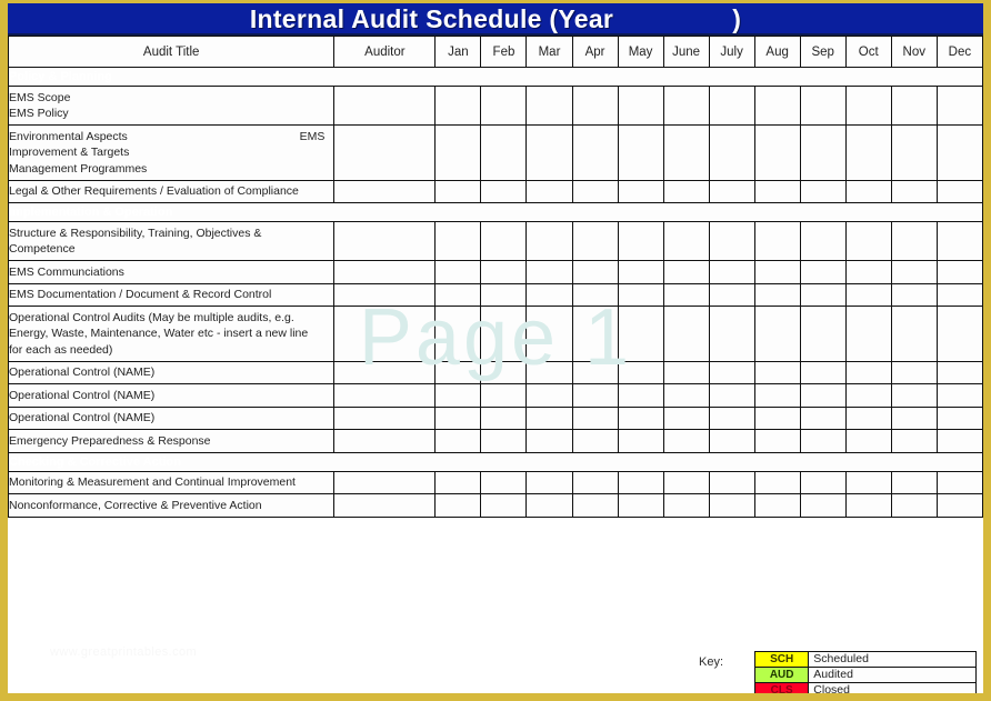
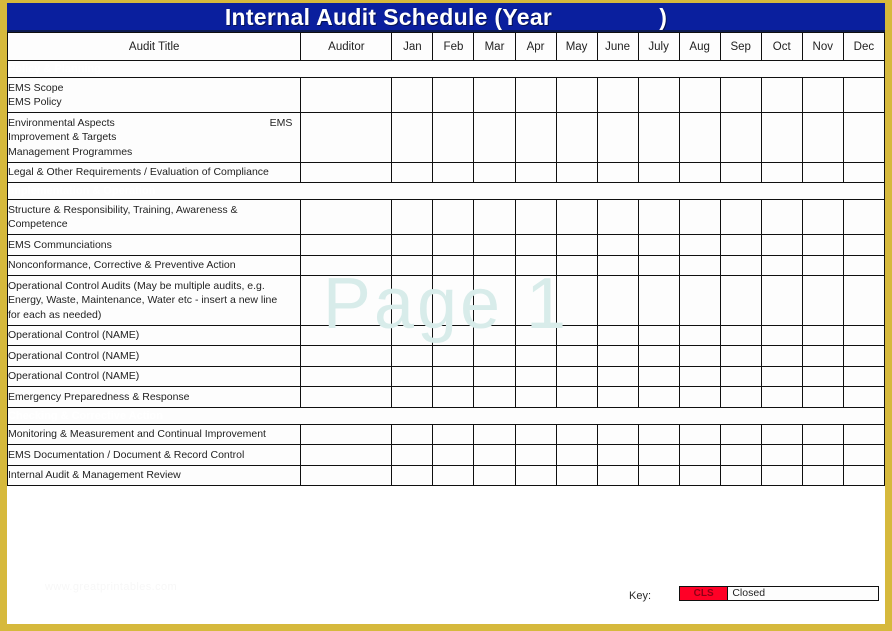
  Internal Audit Schedule (Year )
  Page 1
  Audit Title	Auditor	Jan	Feb	Mar	Apr	May	June	July	Aug	Sep	Oct	Nov	Dec
  EMS Scope EMS Policy
  EMSEnvironmental Aspects Improvement & Targets Management Programmes
  Legal & Other Requirements / Evaluation of Compliance
- Structure & Responsibility, Training, Objectives & Competence
+ Structure & Responsibility, Training, Awareness & Competence
  EMS Communciations
- EMS Documentation / Document & Record Control
+ Nonconformance, Corrective & Preventive Action
  Operational Control Audits (May be multiple audits, e.g. Energy, Waste, Maintenance, Water etc - insert a new line for each as needed)
  Operational Control (NAME)
  Operational Control (NAME)
  Operational Control (NAME)
  Emergency Preparedness & Response
  Monitoring & Measurement and Continual Improvement
- Nonconformance, Corrective & Preventive Action
+ EMS Documentation / Document & Record Control
+ Internal Audit & Management Review
  Key:
- SCH	Scheduled
- AUD	Audited
  CLS	Closed
